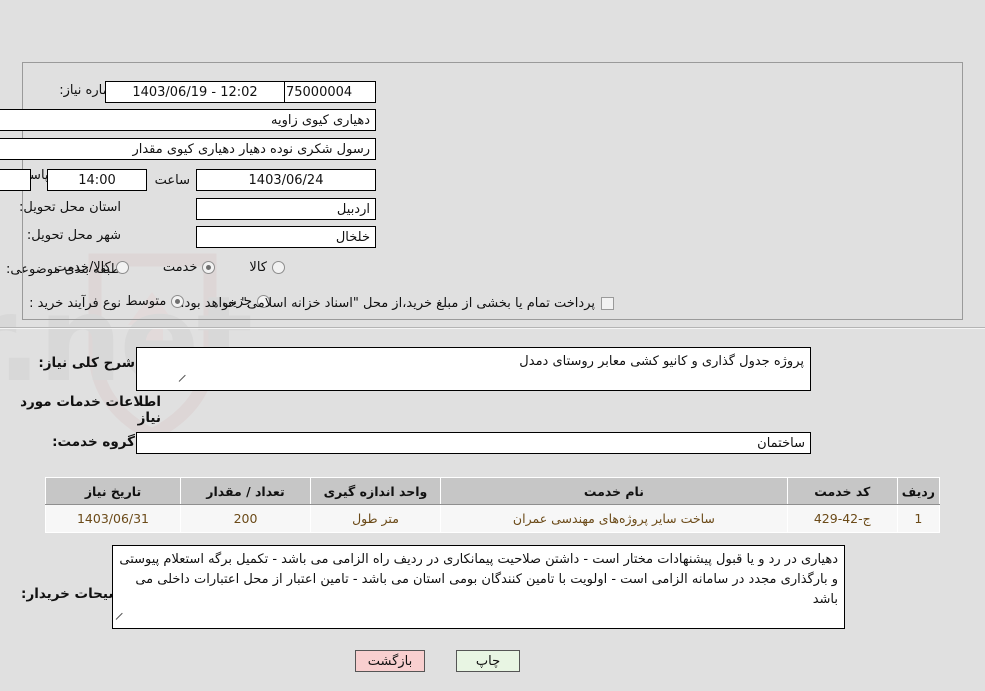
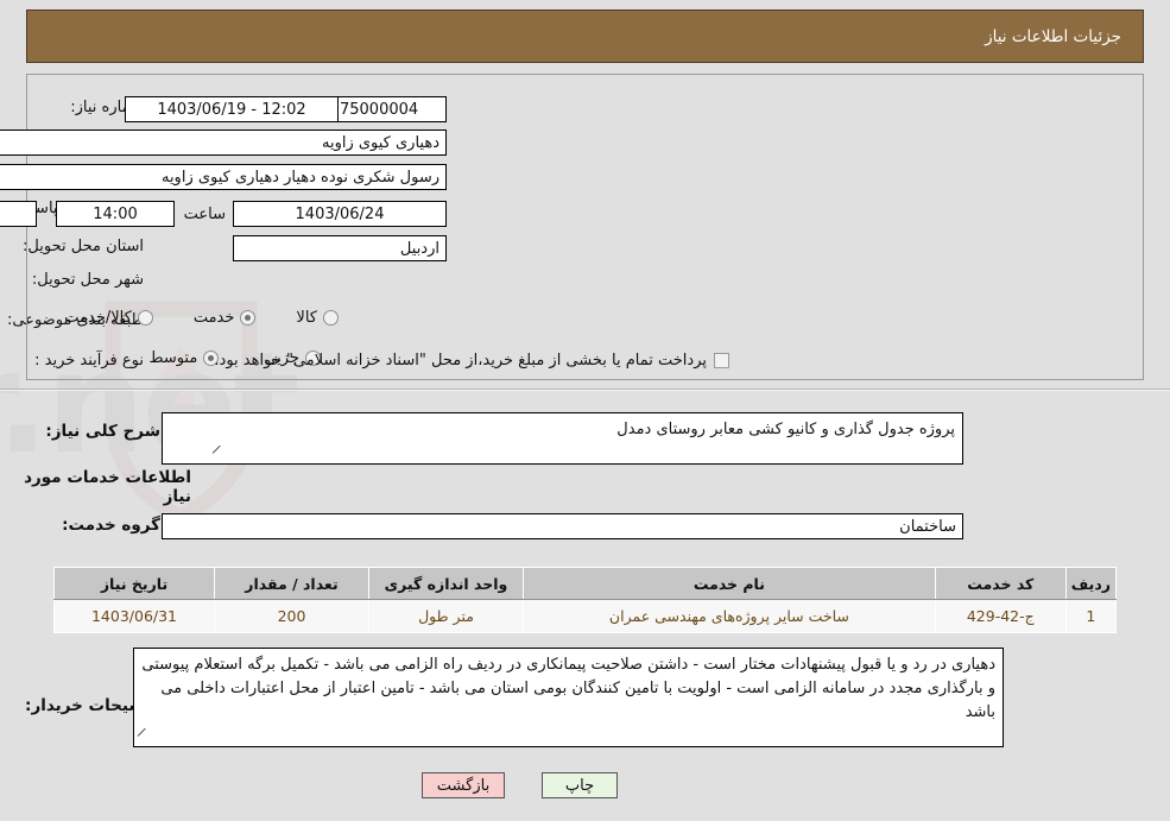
+ جزئیات اطلاعات نیاز
  اره نیاز:
  12:02 - 1403/06/19
  دهیاری کیوی زاویه
- رسول شکری نوده دهیار دهیاری کیوی مقدار
+ رسول شکری نوده دهیار دهیاری کیوی زاویه
  1403/06/24
  ساعت
  14:00
  استان محل تحویل:
  اردبیل
  شهر محل تحویل:
- خلخال
  بقه بندی موضوعی:
  کالا
  خدمت
  کالا/خدمت
  نوع فرآیند خرید :
  جزیی
  متوسط
  پرداخت تمام یا بخشی از مبلغ خرید،از محل "اسناد خزانه اسلامی" خواهد بود.
  شرح کلی نیاز:
  پروژه جدول گذاری و کانیو کشی معابر روستای دمدل
  اطلاعات خدمات مورد نیاز
  گروه خدمت:
  ساختمان
  ردیف	کد خدمت	نام خدمت	واحد اندازه گیری	تعداد / مقدار	تاریخ نیاز
  1	ج-42-429	ساخت سایر پروژه‌های مهندسی عمران	متر طول	200	1403/06/31
  یحات خریدار:
  دهیاری در رد و یا قبول پیشنهادات مختار است - داشتن صلاحیت پیمانکاری در ردیف راه الزامی می باشد - تکمیل برگه استعلام پیوستی و بارگذاری مجدد در سامانه الزامی است - اولویت با تامین کنندگان بومی استان می باشد - تامین اعتبار از محل اعتبارات داخلی می باشد
  چاپ
  بازگشت
